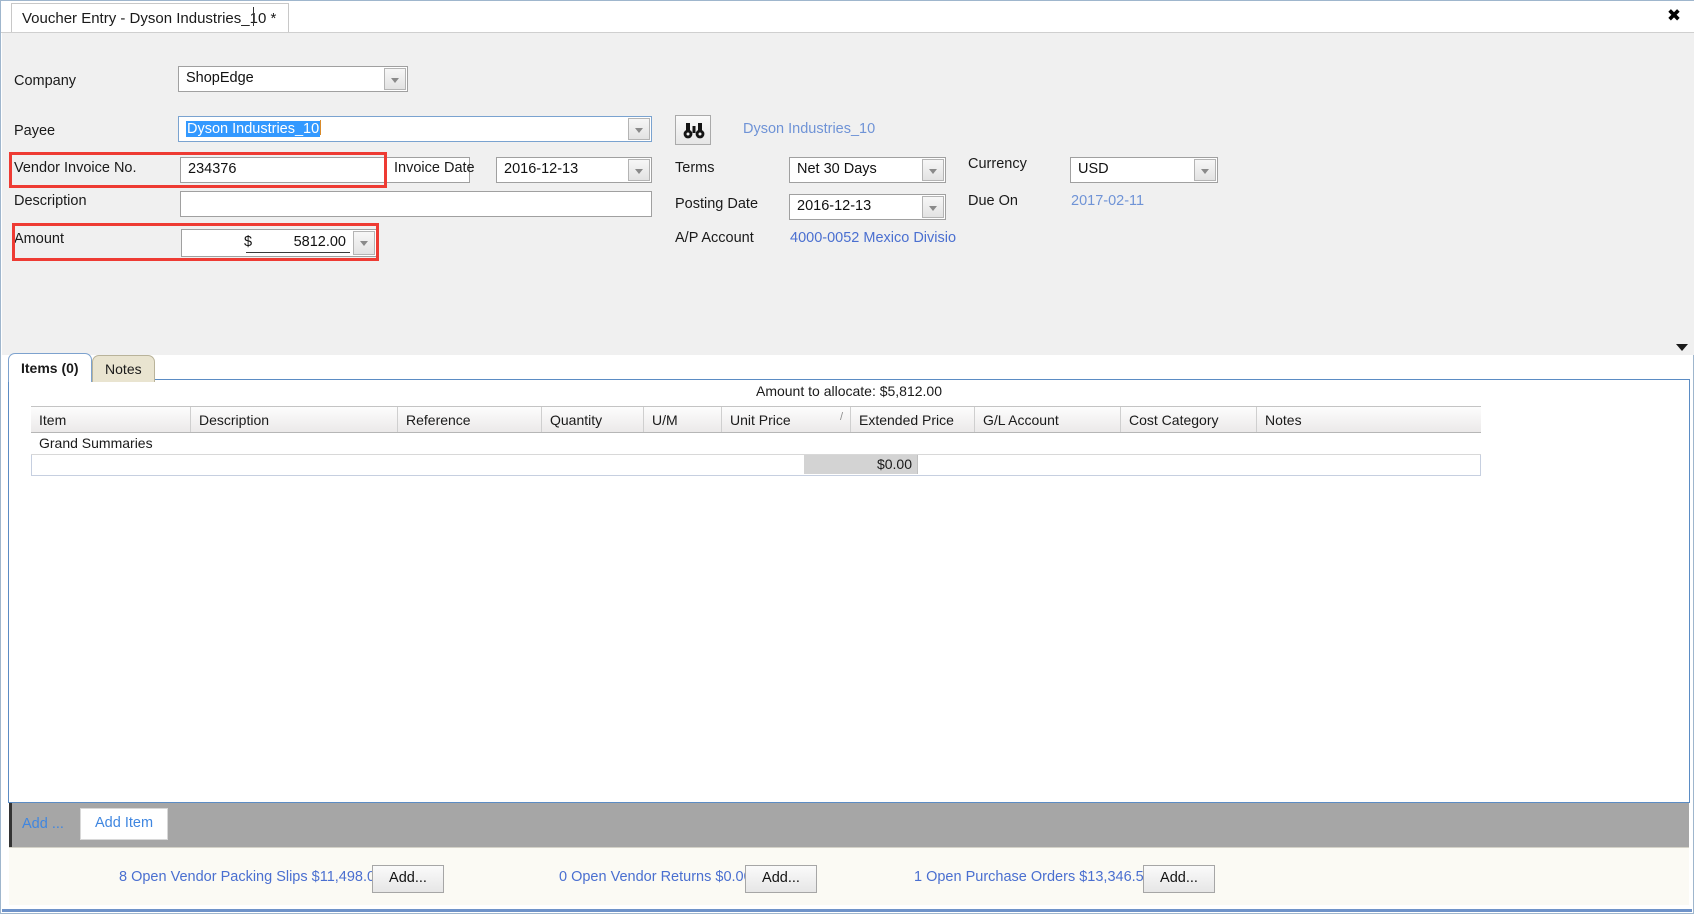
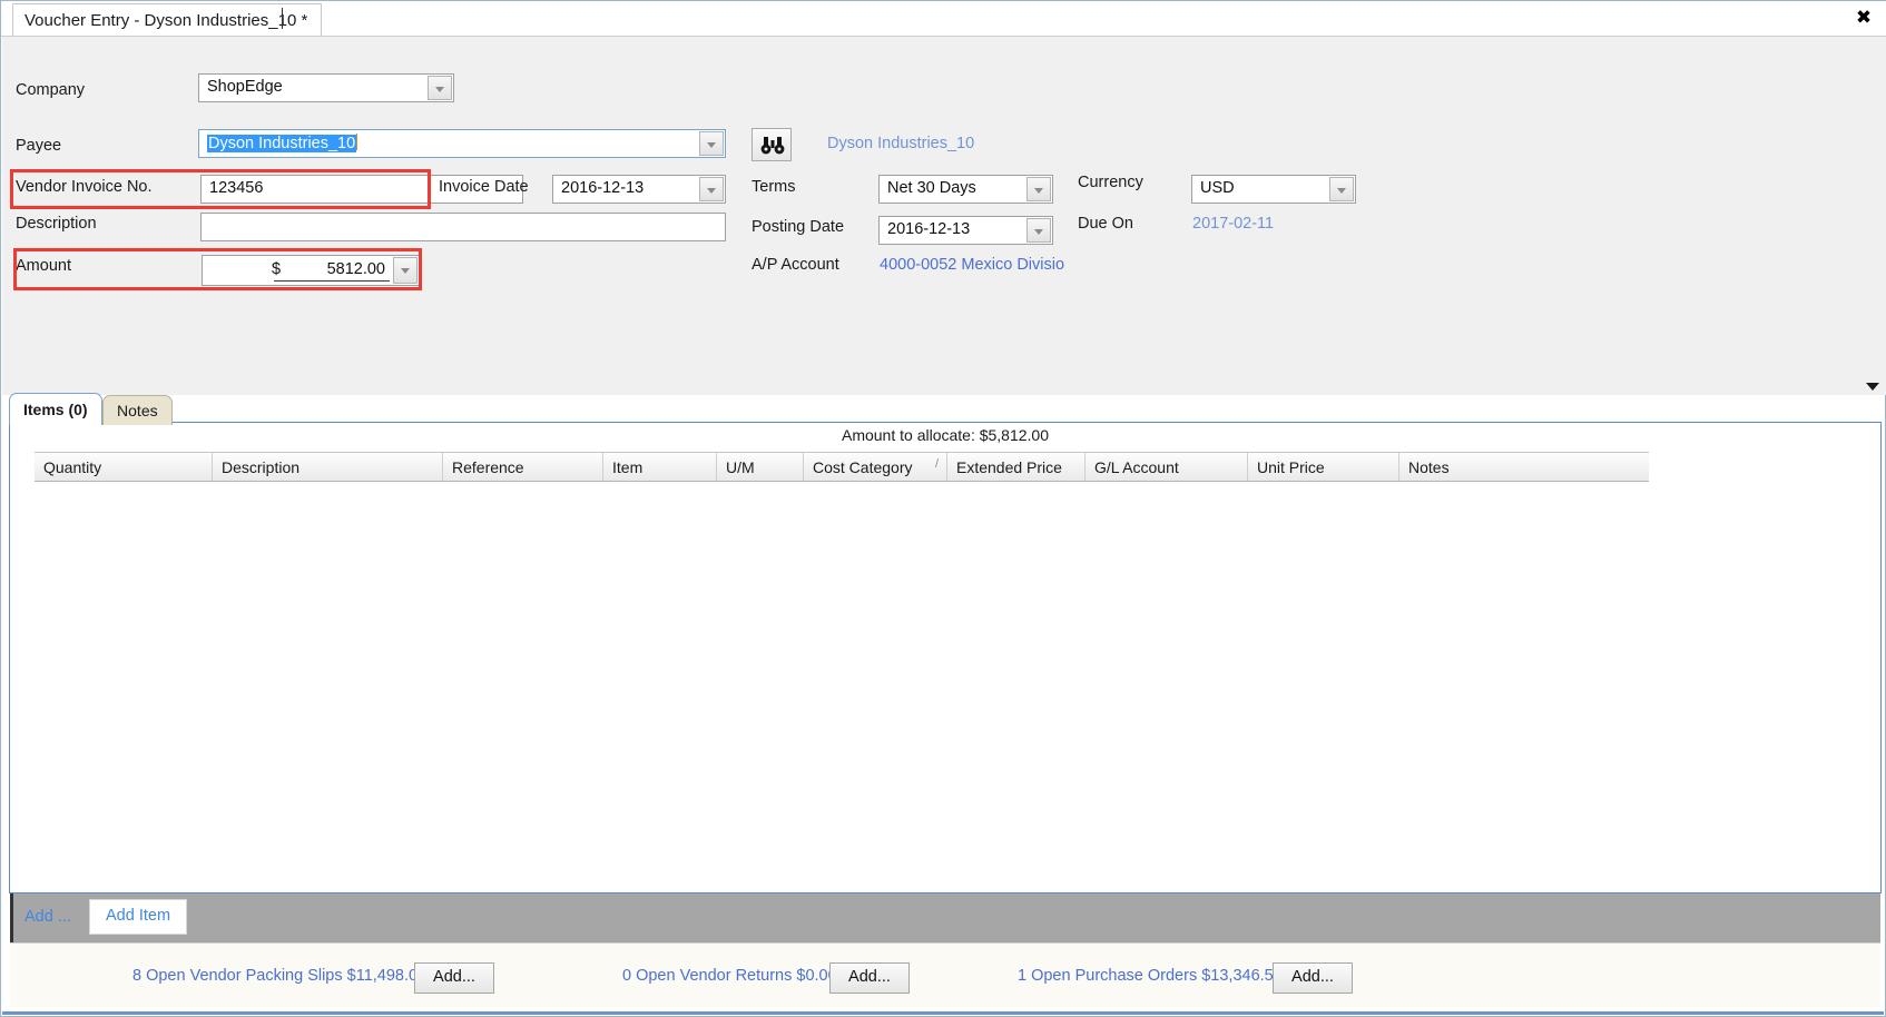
  Voucher Entry - Dyson Industries_0 *
  ✖
  Company
  ShopEdge
  Payee
  Dyson Industries_10
  Dyson Industries_10
  Vendor Invoice No.
- 234376
+ 123456
  Invoice Date
  2016-12-13
  Description
  Amount
  $
  5812.00
  Terms
  Net 30 Days
  Posting Date
  2016-12-13
  A/P Account
  4000-0052 Mexico Divisio
  Currency
  USD
  Due On
  2017-02-11
  Items (0) Notes
  Amount to allocate: $5,812.00
- Item
+ Quantity
  Description
  Reference
- Quantity
+ Item
  U/M
- Unit Price
+ Cost Category
  /
  Extended Price
  G/L Account
- Cost Category
+ Unit Price
  Notes
- Grand Summaries
- $0.00
  Add ...
  Add Item
  8 Open Vendor Packing Slips $11,498.
  Add...
  0 Open Vendor Returns $0.0
  Add...
  1 Open Purchase Orders $13,346.5
  Add...
